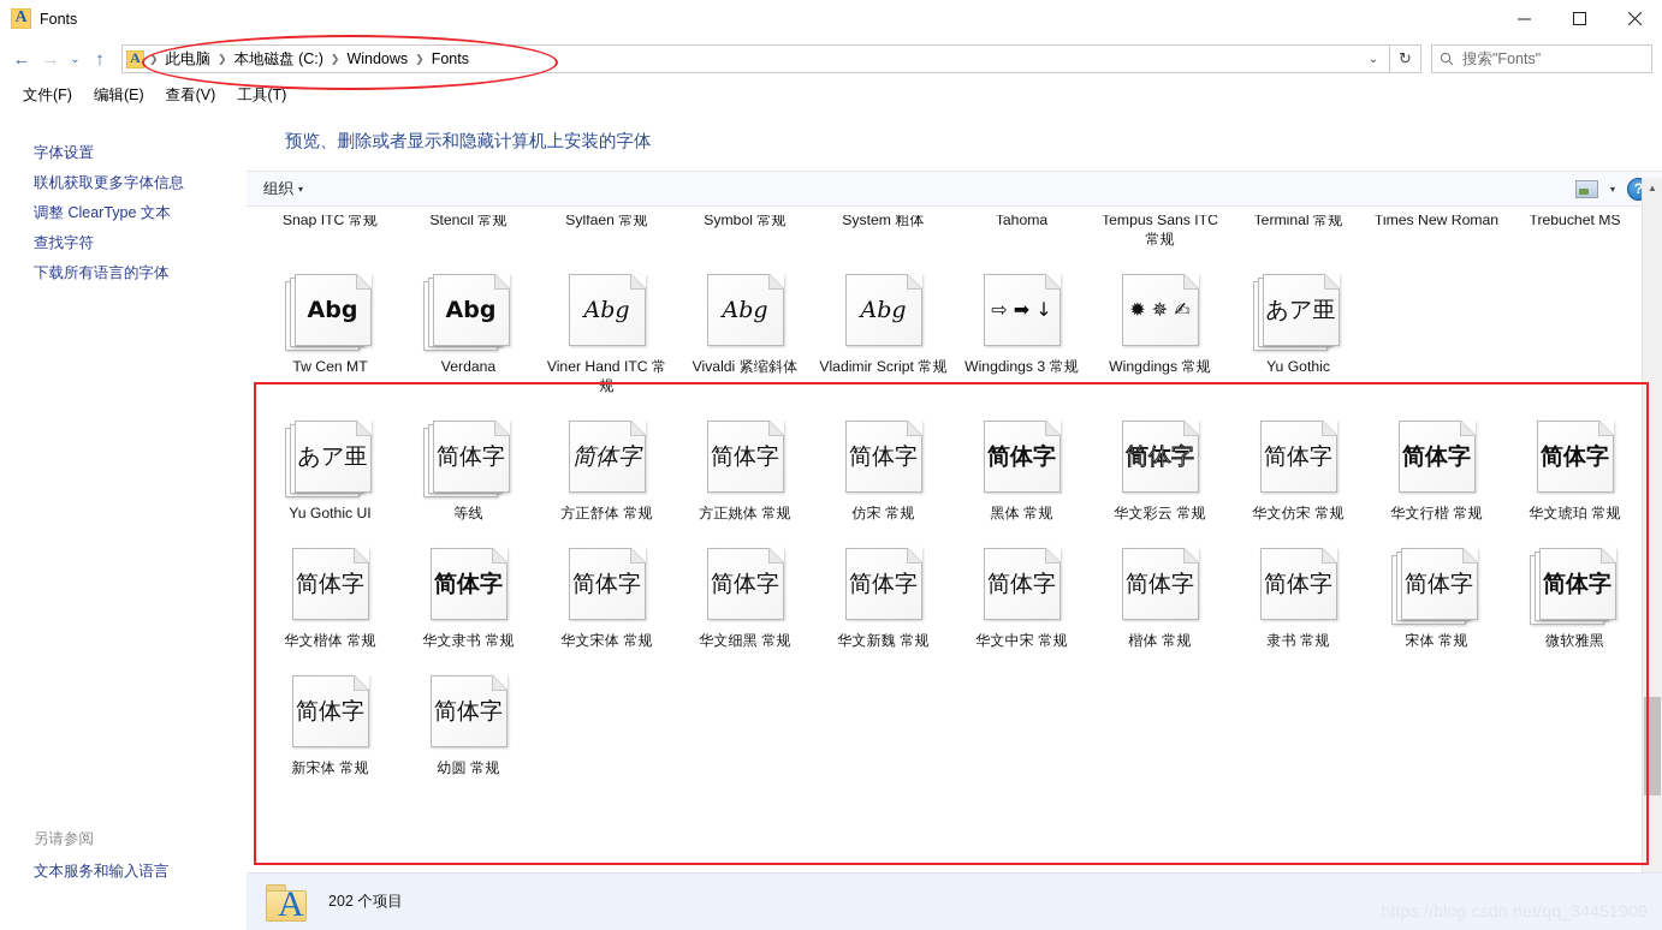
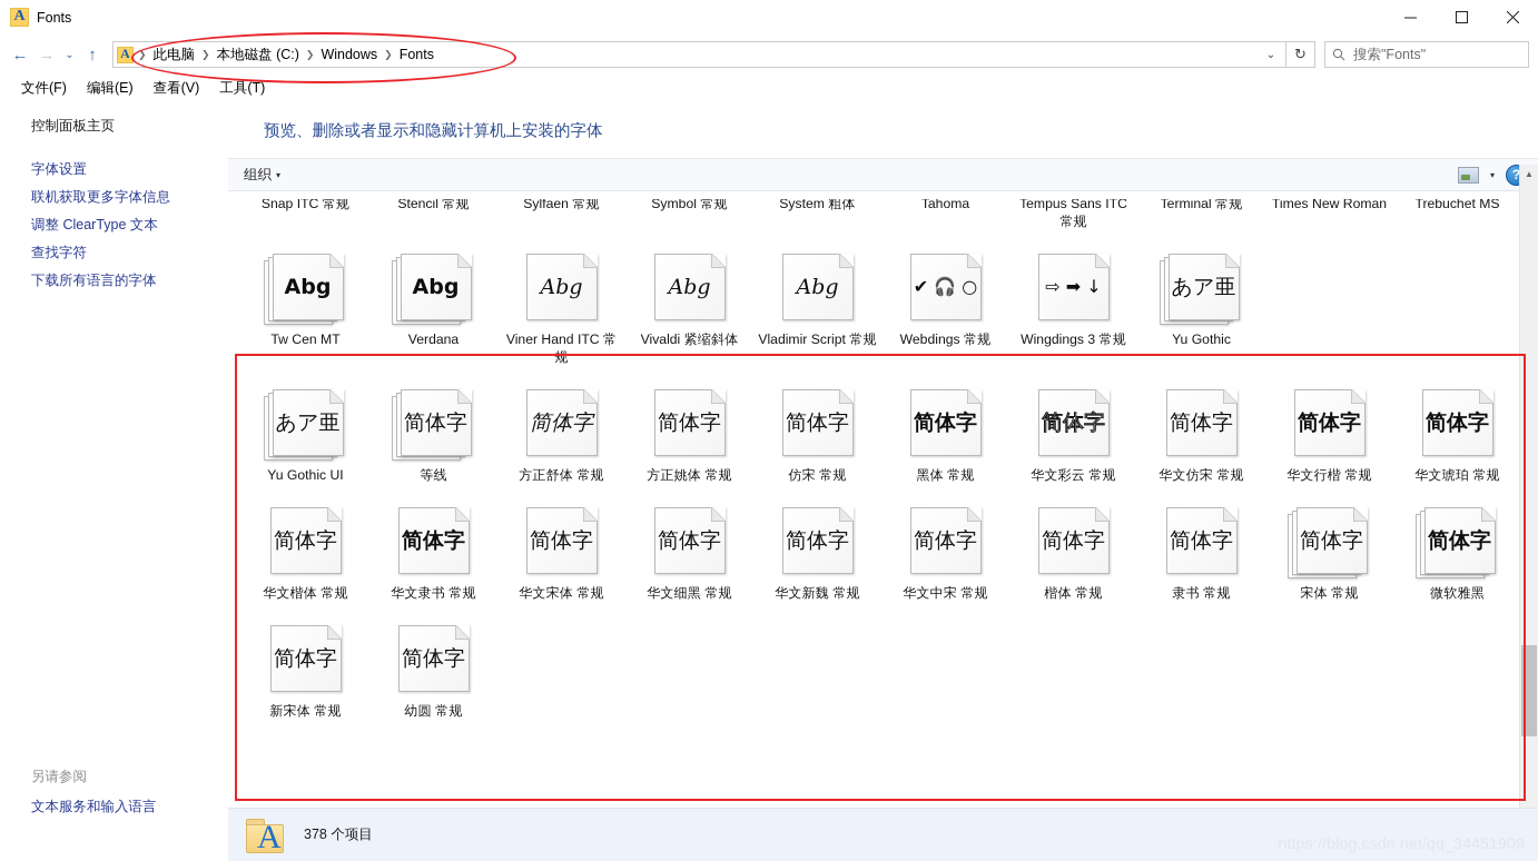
  A
  Fonts
  ←
  →
  ⌄
  ↑
  A
  ❯
  此电脑
  ❯
  本地磁盘 (C:)
  ❯
  Windows
  ❯
  Fonts
  ⌄
  ↻
  搜索"Fonts"
  文件(F)
  编辑(E)
  查看(V)
  工具(T)
+ 控制面板主页
  字体设置
  联机获取更多字体信息
  调整 ClearType 文本
  查找字符
  下载所有语言的字体
  另请参阅
  文本服务和输入语言
  预览、删除或者显示和隐藏计算机上安装的字体
  组织
  ▾
  ▾
  ?
  Snap ITC 常规
  Stencil 常规
  Sylfaen 常规
  Symbol 常规
  System 粗体
  Tahoma
  Tempus Sans ITC 常规
  Terminal 常规
  Times New Roman
  Trebuchet MS
  Abg
  Tw Cen MT
  Abg
  Verdana
  Abg
  Viner Hand ITC 常规
  Abg
  Vivaldi 紧缩斜体
  Abg
  Vladimir Script 常规
+ ✔ 🎧 ○
+ Webdings 常规
  ⇨ ➡ ↓
  Wingdings 3 常规
- ✹ ✵ ✍
- Wingdings 常规
  あア亜
  Yu Gothic
  あア亜
  Yu Gothic UI
  简体字
  等线
  简体字
  方正舒体 常规
  简体字
  方正姚体 常规
  简体字
  仿宋 常规
  简体字
  黑体 常规
  简体字
  华文彩云 常规
  简体字
  华文仿宋 常规
  简体字
  华文行楷 常规
  简体字
  华文琥珀 常规
  简体字
  华文楷体 常规
  简体字
  华文隶书 常规
  简体字
  华文宋体 常规
  简体字
  华文细黑 常规
  简体字
  华文新魏 常规
  简体字
  华文中宋 常规
  简体字
  楷体 常规
  简体字
  隶书 常规
  简体字
  宋体 常规
  简体字
  微软雅黑
  简体字
  新宋体 常规
  简体字
  幼圆 常规
  ▲
  A
- 202 个项目
+ 378 个项目
